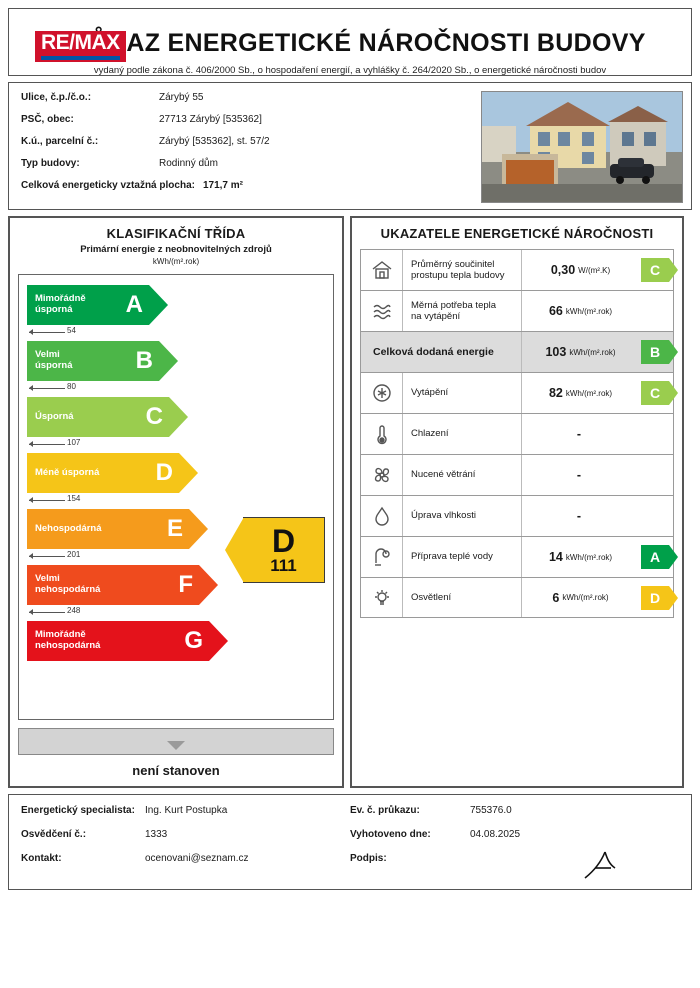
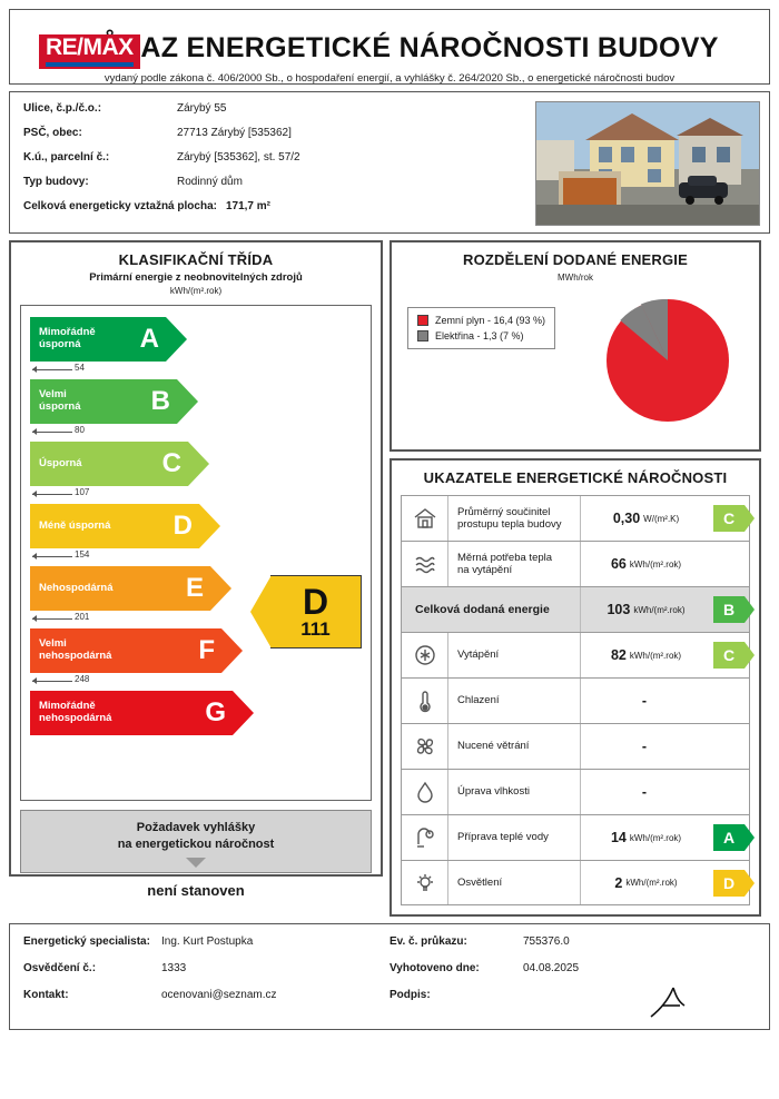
  RE/MAX
  AZ ENERGETICKÉ NÁROČNOSTI BUDOVY
  vydaný podle zákona č. 406/2000 Sb., o hospodaření energií, a vyhlášky č. 264/2020 Sb., o energetické náročnosti budov
  Ulice, č.p./č.o.:
  Zárybý 55
  PSČ, obec:
  27713 Zárybý [535362]
  K.ú., parcelní č.:
  Zárybý [535362], st. 57/2
  Typ budovy:
  Rodinný dům
  Celková energeticky vztažná plocha:
  171,7 m²
  KLASIFIKAČNÍ TŘÍDA
  Primární energie z neobnovitelných zdrojů
  kWh/(m².rok)
  Mimořádně
  úsporná
  A
  54
  Velmi
  úsporná
  B
  80
  Úsporná
  C
  107
  Méně úsporná
  D
  154
  Nehospodárná
  E
  201
  Velmi
  nehospodárná
  F
  248
  Mimořádně
  nehospodárná
  G
  D
  111
+ Požadavek vyhlášky
+ na energetickou náročnost
  není stanoven
+ ROZDĚLENÍ DODANÉ ENERGIE
+ MWh/rok
+ Zemní plyn - 16,4 (93 %)
+ Elektřina - 1,3 (7 %)
  UKAZATELE ENERGETICKÉ NÁROČNOSTI
  Průměrný součinitel
  prostupu tepla budovy
  0,30
  W/(m².K)
  C
  Měrná potřeba tepla
  na vytápění
  66
  kWh/(m².rok)
  Celková dodaná energie
  103
  kWh/(m².rok)
  B
  Vytápění
  82
  kWh/(m².rok)
  C
  Chlazení
  -
  Nucené větrání
  -
  Úprava vlhkosti
  -
  Příprava teplé vody
  14
  kWh/(m².rok)
  A
  Osvětlení
- 6
+ 2
  kWh/(m².rok)
  D
  Energetický specialista:
  Ing. Kurt Postupka
  Osvědčení č.:
  1333
  Kontakt:
  ocenovani@seznam.cz
  Ev. č. průkazu:
  755376.0
  Vyhotoveno dne:
  04.08.2025
  Podpis:
